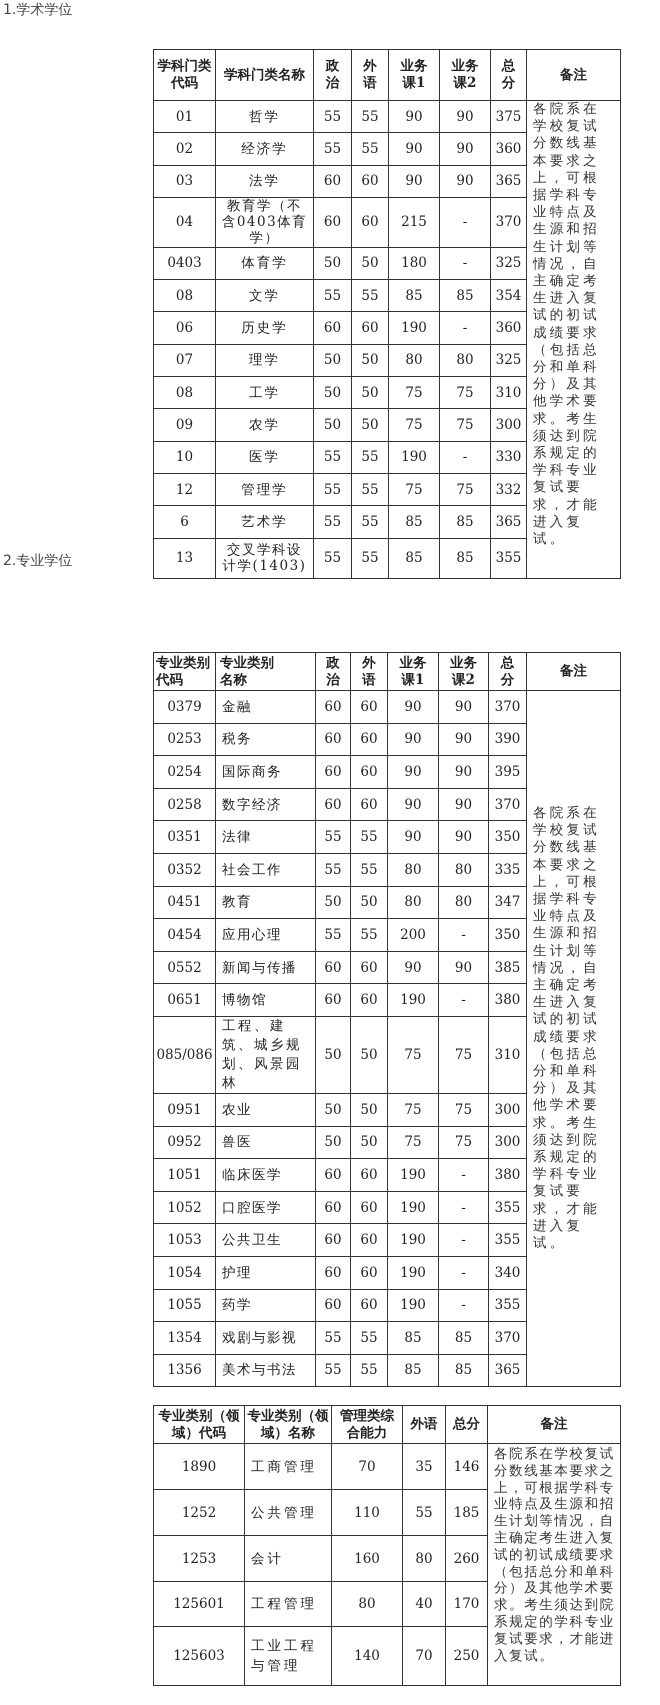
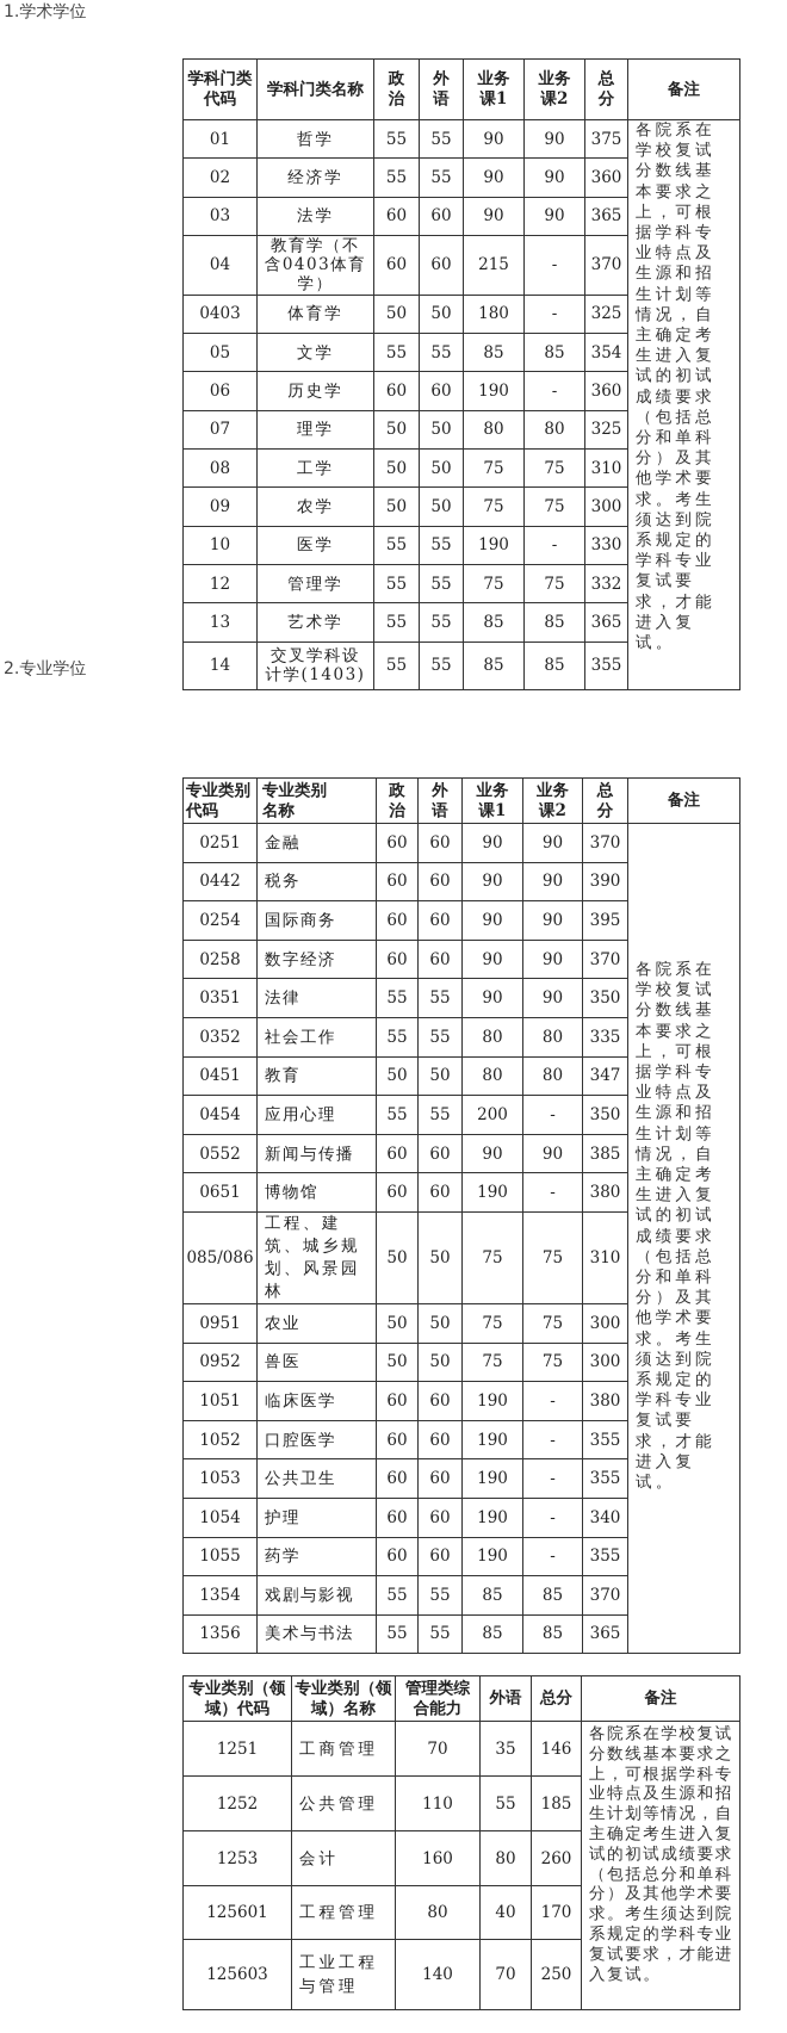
  1.学术学位
  学科门类代码	学科门类名称	政治	外语	业务课1	业务课2	总分	备注
  01	哲学	55	55	90	90	375	各院系在学校复试分数线基本要求之上，可根据学科专业特点及生源和招生计划等情况，自主确定考生进入复试的初试成绩要求（包括总分和单科分）及其他学术要求。考生须达到院系规定的学科专业复试要求，才能进入复试。
  02	经济学	55	55	90	90	360
  03	法学	60	60	90	90	365
  04	教育学（不含0403体育学）	60	60	215	-	370
  0403	体育学	50	50	180	-	325
- 08	文学	55	55	85	85	354
+ 05	文学	55	55	85	85	354
  06	历史学	60	60	190	-	360
  07	理学	50	50	80	80	325
  08	工学	50	50	75	75	310
  09	农学	50	50	75	75	300
  10	医学	55	55	190	-	330
  12	管理学	55	55	75	75	332
- 6	艺术学	55	55	85	85	365
+ 13	艺术学	55	55	85	85	365
- 13	交叉学科设计学(1403)	55	55	85	85	355
+ 14	交叉学科设计学(1403)	55	55	85	85	355
  2.专业学位
  专业类别代码	专业类别名称	政治	外语	业务课1	业务课2	总分	备注
- 0379	金融	60	60	90	90	370	各院系在学校复试分数线基本要求之上，可根据学科专业特点及生源和招生计划等情况，自主确定考生进入复试的初试成绩要求（包括总分和单科分）及其他学术要求。考生须达到院系规定的学科专业复试要求，才能进入复试。
+ 0251	金融	60	60	90	90	370	各院系在学校复试分数线基本要求之上，可根据学科专业特点及生源和招生计划等情况，自主确定考生进入复试的初试成绩要求（包括总分和单科分）及其他学术要求。考生须达到院系规定的学科专业复试要求，才能进入复试。
- 0253	税务	60	60	90	90	390
+ 0442	税务	60	60	90	90	390
  0254	国际商务	60	60	90	90	395
  0258	数字经济	60	60	90	90	370
  0351	法律	55	55	90	90	350
  0352	社会工作	55	55	80	80	335
  0451	教育	50	50	80	80	347
  0454	应用心理	55	55	200	-	350
  0552	新闻与传播	60	60	90	90	385
  0651	博物馆	60	60	190	-	380
  085/086	工程、建筑、城乡规划、风景园林	50	50	75	75	310
  0951	农业	50	50	75	75	300
  0952	兽医	50	50	75	75	300
  1051	临床医学	60	60	190	-	380
  1052	口腔医学	60	60	190	-	355
  1053	公共卫生	60	60	190	-	355
  1054	护理	60	60	190	-	340
  1055	药学	60	60	190	-	355
  1354	戏剧与影视	55	55	85	85	370
  1356	美术与书法	55	55	85	85	365
  专业类别（领域）代码	专业类别（领域）名称	管理类综合能力	外语	总分	备注
- 1890	工商管理	70	35	146	各院系在学校复试分数线基本要求之上，可根据学科专业特点及生源和招生计划等情况，自主确定考生进入复试的初试成绩要求（包括总分和单科分）及其他学术要求。考生须达到院系规定的学科专业复试要求，才能进入复试。
+ 1251	工商管理	70	35	146	各院系在学校复试分数线基本要求之上，可根据学科专业特点及生源和招生计划等情况，自主确定考生进入复试的初试成绩要求（包括总分和单科分）及其他学术要求。考生须达到院系规定的学科专业复试要求，才能进入复试。
  1252	公共管理	110	55	185
  1253	会计	160	80	260
  125601	工程管理	80	40	170
  125603	工业工程与管理	140	70	250
